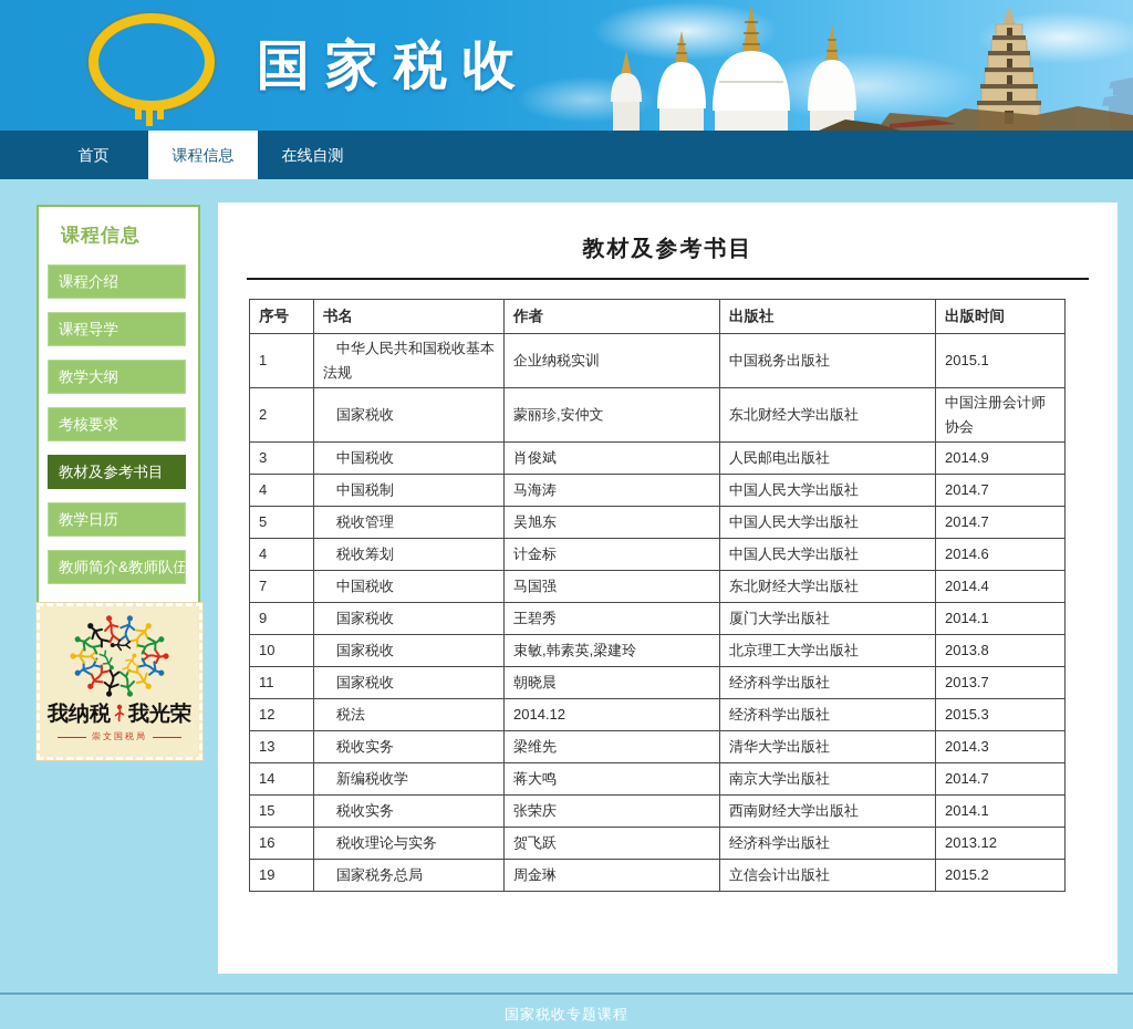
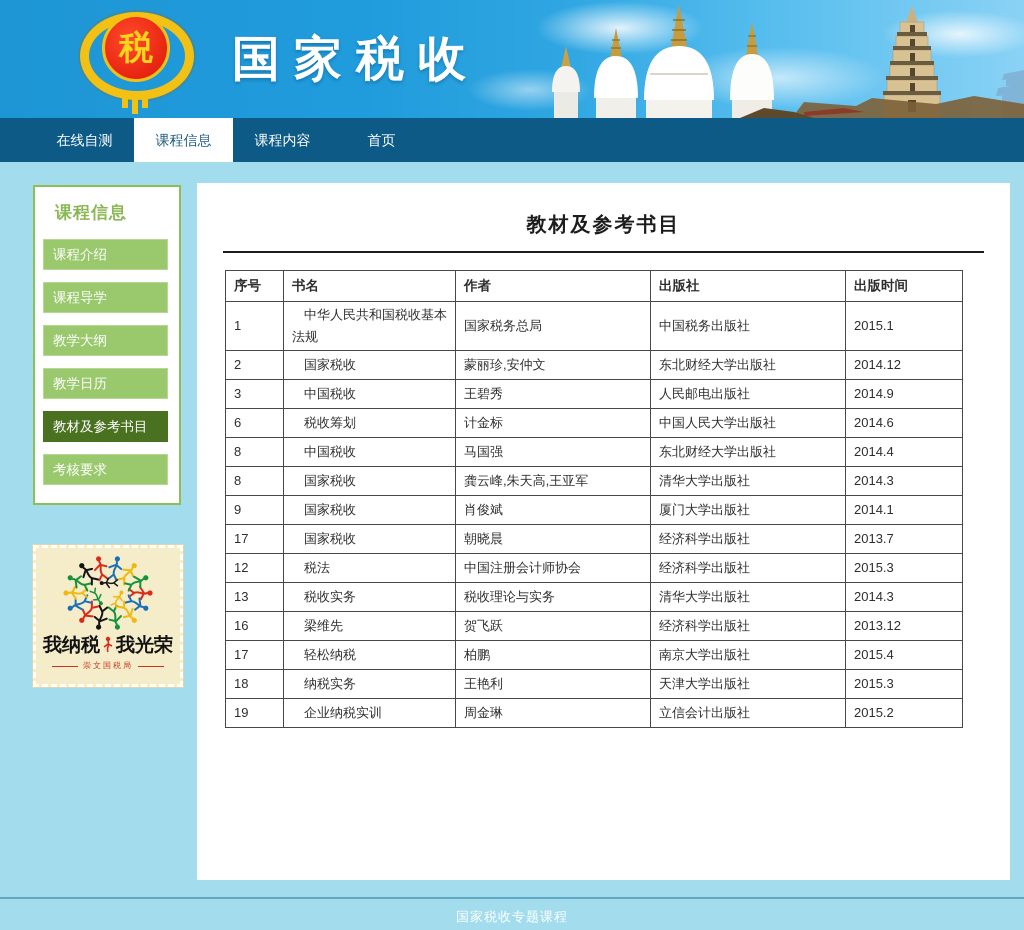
+ 税
  国家税收
- 首页
+ 在线自测
  课程信息
+ 课程内容
- 在线自测
+ 首页
  课程信息
  课程介绍
  课程导学
  教学大纲
- 考核要求
+ 教学日历
  教材及参考书目
- 教学日历
+ 考核要求
- 教师简介&教师队伍
  我纳税
  我光荣
  崇文国税局
  教材及参考书目
  序号	书名	作者	出版社	出版时间
- 1	中华人民共和国税收基本法规	企业纳税实训	中国税务出版社	2015.1
+ 1	中华人民共和国税收基本法规	国家税务总局	中国税务出版社	2015.1
- 2	国家税收	蒙丽珍,安仲文	东北财经大学出版社	中国注册会计师协会
+ 2	国家税收	蒙丽珍,安仲文	东北财经大学出版社	2014.12
- 3	中国税收	肖俊斌	人民邮电出版社	2014.9
+ 3	中国税收	王碧秀	人民邮电出版社	2014.9
- 4	中国税制	马海涛	中国人民大学出版社	2014.7
- 5	税收管理	吴旭东	中国人民大学出版社	2014.7
- 4	税收筹划	计金标	中国人民大学出版社	2014.6
+ 6	税收筹划	计金标	中国人民大学出版社	2014.6
- 7	中国税收	马国强	东北财经大学出版社	2014.4
+ 8	中国税收	马国强	东北财经大学出版社	2014.4
+ 8	国家税收	龚云峰,朱天高,王亚军	清华大学出版社	2014.3
- 9	国家税收	王碧秀	厦门大学出版社	2014.1
+ 9	国家税收	肖俊斌	厦门大学出版社	2014.1
- 10	国家税收	束敏,韩素英,梁建玲	北京理工大学出版社	2013.8
- 11	国家税收	朝晓晨	经济科学出版社	2013.7
+ 17	国家税收	朝晓晨	经济科学出版社	2013.7
- 12	税法	2014.12	经济科学出版社	2015.3
+ 12	税法	中国注册会计师协会	经济科学出版社	2015.3
- 13	税收实务	梁维先	清华大学出版社	2014.3
+ 13	税收实务	税收理论与实务	清华大学出版社	2014.3
- 14	新编税收学	蒋大鸣	南京大学出版社	2014.7
- 15	税收实务	张荣庆	西南财经大学出版社	2014.1
- 16	税收理论与实务	贺飞跃	经济科学出版社	2013.12
+ 16	梁维先	贺飞跃	经济科学出版社	2013.12
+ 17	轻松纳税	柏鹏	南京大学出版社	2015.4
+ 18	纳税实务	王艳利	天津大学出版社	2015.3
- 19	国家税务总局	周金琳	立信会计出版社	2015.2
+ 19	企业纳税实训	周金琳	立信会计出版社	2015.2
  国家税收专题课程
